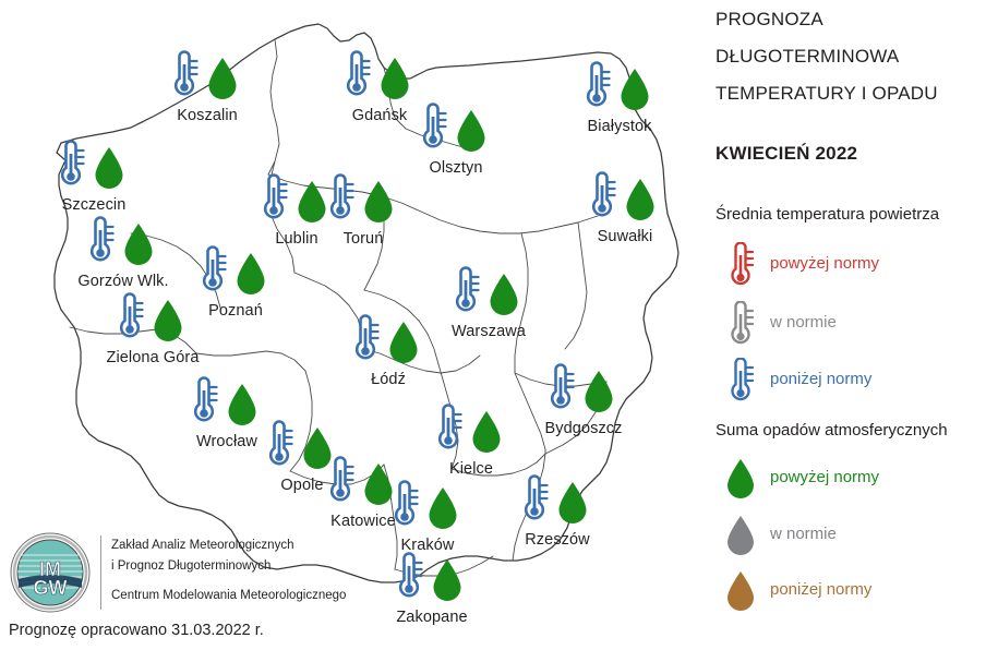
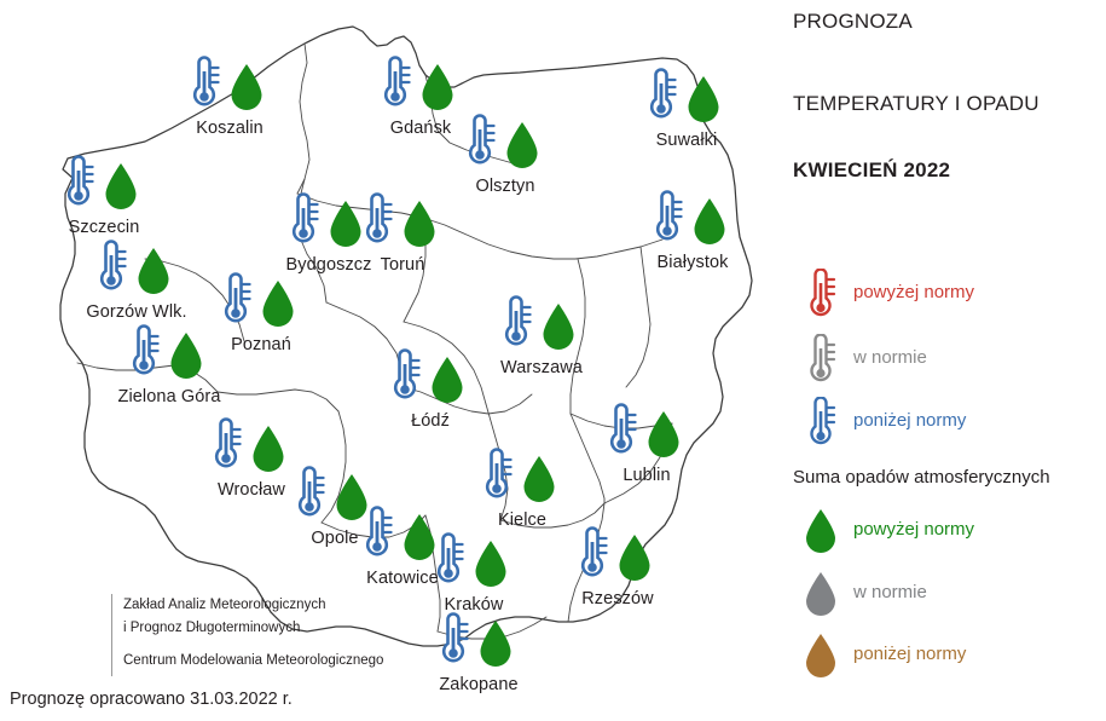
  Koszalin
  Gdańsk
- Białystok
+ Suwałki
  Szczecin
  Olsztyn
- Lublin
+ Bydgoszcz
  Toruń
- Suwałki
+ Białystok
  Gorzów Wlk.
  Poznań
  Zielona Góra
  Warszawa
  Łódź
  Wrocław
- Bydgoszcz
+ Lublin
  Opole
  Kielce
  Katowice
  Kraków
  Rzeszów
  Zakopane
  PROGNOZA
- DŁUGOTERMINOWA
  TEMPERATURY I OPADU
  KWIECIEŃ 2022
- Średnia temperatura powietrza
  powyżej normy
  w normie
  poniżej normy
  Suma opadów atmosferycznych
  powyżej normy
  w normie
  poniżej normy
- IM
- GW
  Zakład Analiz Meteorologicznych
  i Prognoz Długoterminowych
  Centrum Modelowania Meteorologicznego
  Prognozę opracowano 31.03.2022 r.
